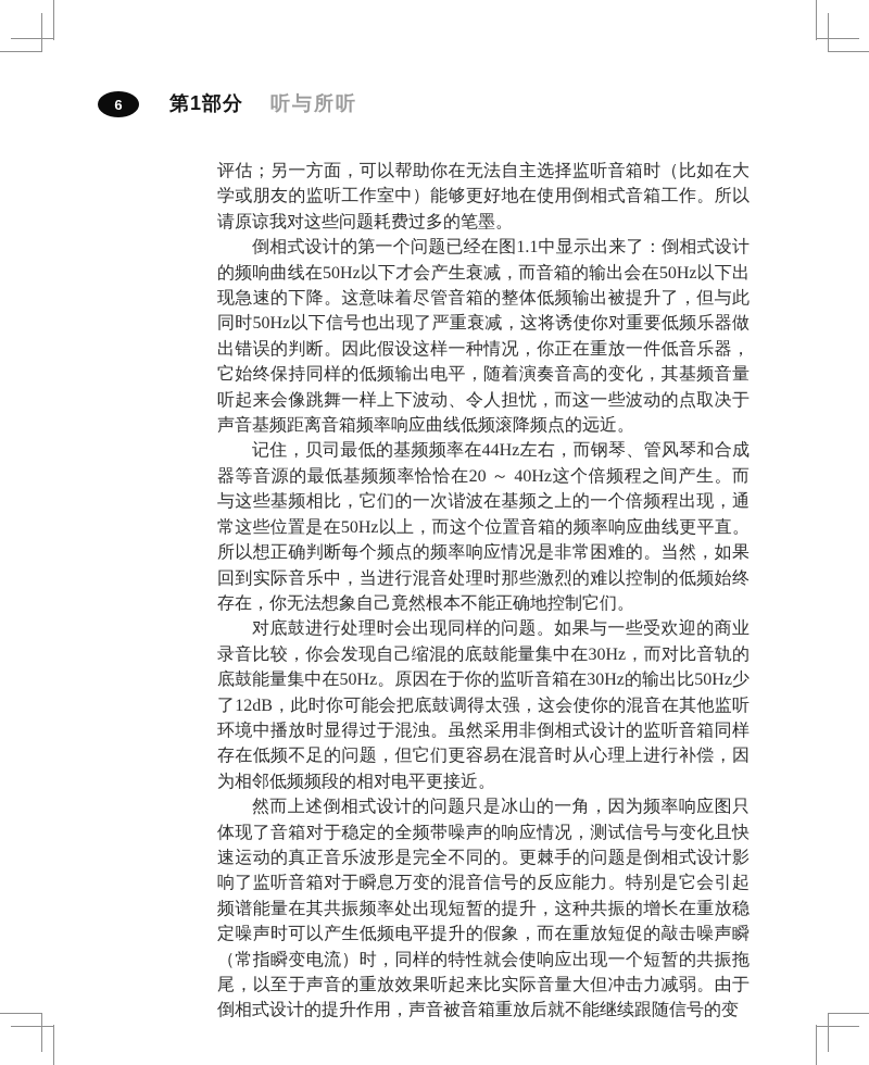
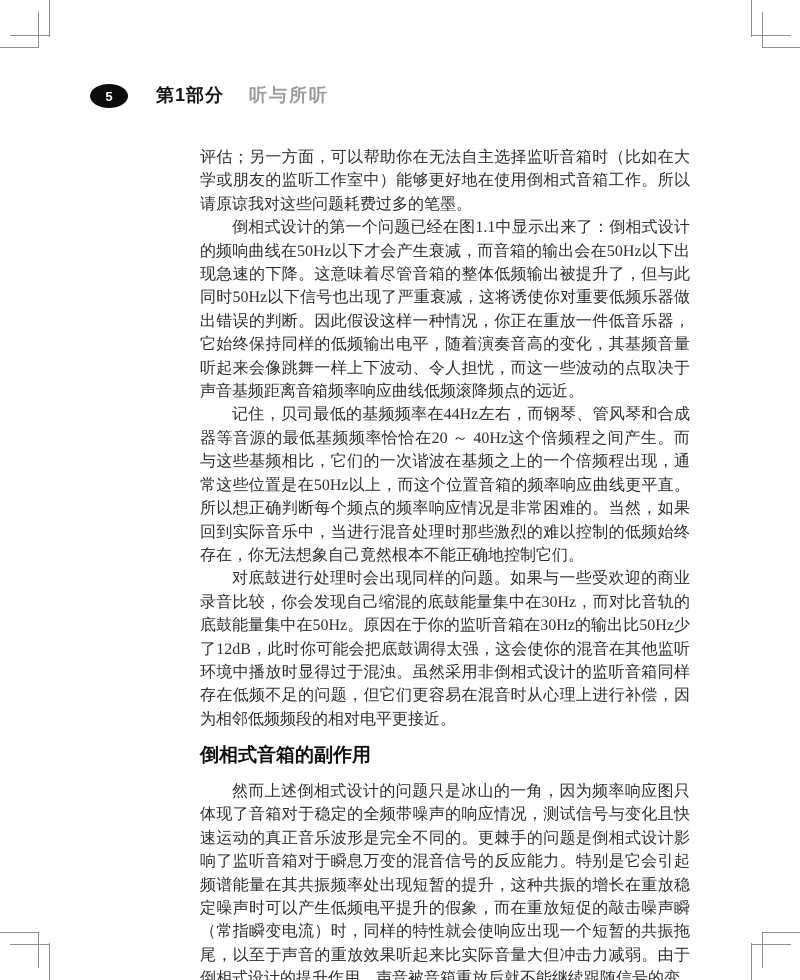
- 6
+ 5
  第1部分
  听与所听
  评估；另一方面，可以帮助你在无法自主选择监听音箱时（比如在大学或朋友的监听工作室中）能够更好地在使用倒相式音箱工作。所以请原谅我对这些问题耗费过多的笔墨。
  倒相式设计的第一个问题已经在图1.1中显示出来了：倒相式设计的频响曲线在50Hz以下才会产生衰减，而音箱的输出会在50Hz以下出现急速的下降。这意味着尽管音箱的整体低频输出被提升了，但与此同时50Hz以下信号也出现了严重衰减，这将诱使你对重要低频乐器做出错误的判断。因此假设这样一种情况，你正在重放一件低音乐器，它始终保持同样的低频输出电平，随着演奏音高的变化，其基频音量听起来会像跳舞一样上下波动、令人担忧，而这一些波动的点取决于声音基频距离音箱频率响应曲线低频滚降频点的远近。
  记住，贝司最低的基频频率在44Hz左右，而钢琴、管风琴和合成器等音源的最低基频频率恰恰在20 ～ 40Hz这个倍频程之间产生。而与这些基频相比，它们的一次谐波在基频之上的一个倍频程出现，通常这些位置是在50Hz以上，而这个位置音箱的频率响应曲线更平直。所以想正确判断每个频点的频率响应情况是非常困难的。当然，如果回到实际音乐中，当进行混音处理时那些激烈的难以控制的低频始终存在，你无法想象自己竟然根本不能正确地控制它们。
  对底鼓进行处理时会出现同样的问题。如果与一些受欢迎的商业录音比较，你会发现自己缩混的底鼓能量集中在30Hz，而对比音轨的底鼓能量集中在50Hz。原因在于你的监听音箱在30Hz的输出比50Hz少了12dB，此时你可能会把底鼓调得太强，这会使你的混音在其他监听环境中播放时显得过于混浊。虽然采用非倒相式设计的监听音箱同样存在低频不足的问题，但它们更容易在混音时从心理上进行补偿，因为相邻低频频段的相对电平更接近。
+ 倒相式音箱的副作用
  然而上述倒相式设计的问题只是冰山的一角，因为频率响应图只体现了音箱对于稳定的全频带噪声的响应情况，测试信号与变化且快速运动的真正音乐波形是完全不同的。更棘手的问题是倒相式设计影响了监听音箱对于瞬息万变的混音信号的反应能力。特别是它会引起频谱能量在其共振频率处出现短暂的提升，这种共振的增长在重放稳定噪声时可以产生低频电平提升的假象，而在重放短促的敲击噪声瞬（常指瞬变电流）时，同样的特性就会使响应出现一个短暂的共振拖尾，以至于声音的重放效果听起来比实际音量大但冲击力减弱。由于倒相式设计的提升作用，声音被音箱重放后就不能继续跟随信号的变
